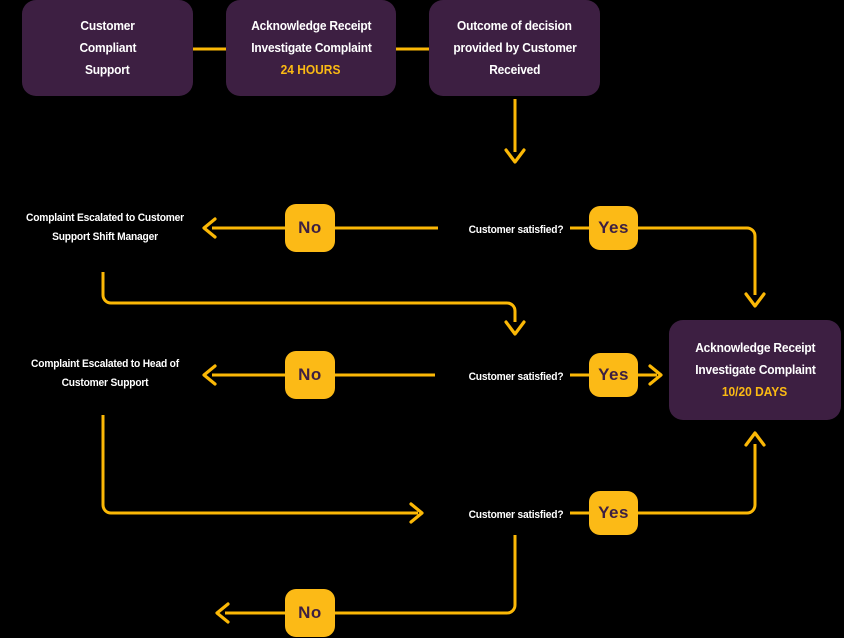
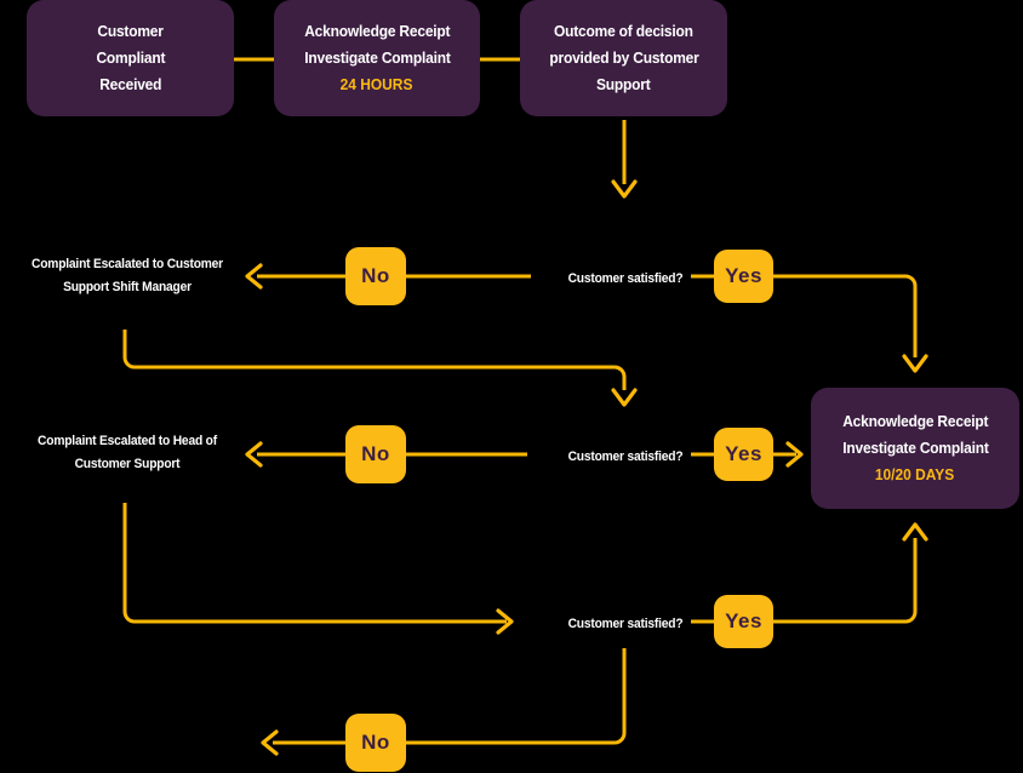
  Customer
  Compliant
- Support
+ Received
  Acknowledge Receipt
  Investigate Complaint
  24 HOURS
  Outcome of decision
  provided by Customer
- Received
+ Support
  Acknowledge Receipt
  Investigate Complaint
  10/20 DAYS
  Customer satisfied?
  Customer satisfied?
  Customer satisfied?
  Yes
  Yes
  Yes
  No
  No
  No
  Complaint Escalated to Customer
  Support Shift Manager
  Complaint Escalated to Head of
  Customer Support
